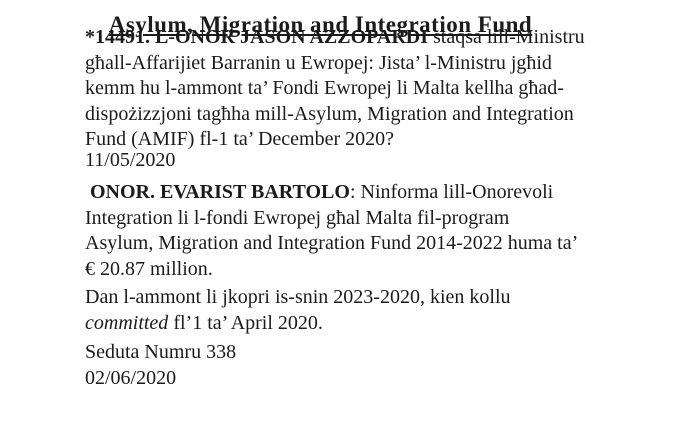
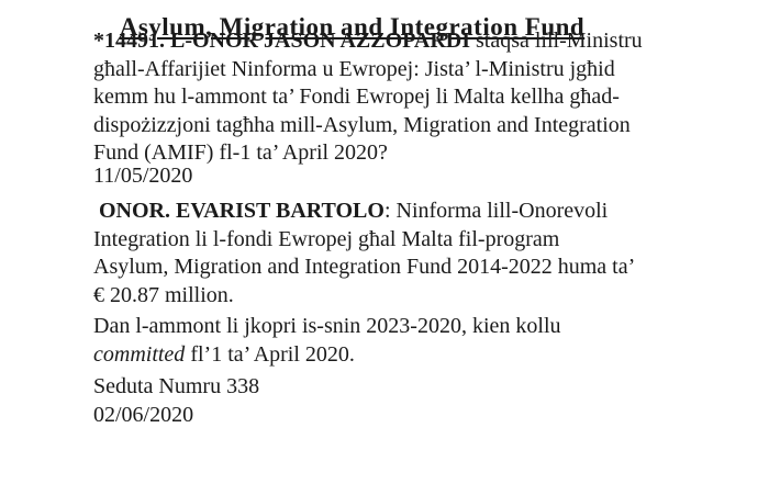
  Asylum, Migration and Integration Fund
  *14491. L-ONOR JASON AZZOPARDI staqsa lill-Ministru
- għall-Affarijiet Barranin u Ewropej: Jista’ l-Ministru jgħid
+ għall-Affarijiet Ninforma u Ewropej: Jista’ l-Ministru jgħid
  kemm hu l-ammont ta’ Fondi Ewropej li Malta kellha għad-
  dispożizzjoni tagħha mill-Asylum, Migration and Integration
- Fund (AMIF) fl-1 ta’ December 2020?
+ Fund (AMIF) fl-1 ta’ April 2020?
  11/05/2020
  ONOR. EVARIST BARTOLO: Ninforma lill-Onorevoli
  Integration li l-fondi Ewropej għal Malta fil-program
  Asylum, Migration and Integration Fund 2014-2022 huma ta’
  € 20.87 million.
  Dan l-ammont li jkopri is-snin 2023-2020, kien kollu
  committed fl’1 ta’ April 2020.
  Seduta Numru 338
  02/06/2020
